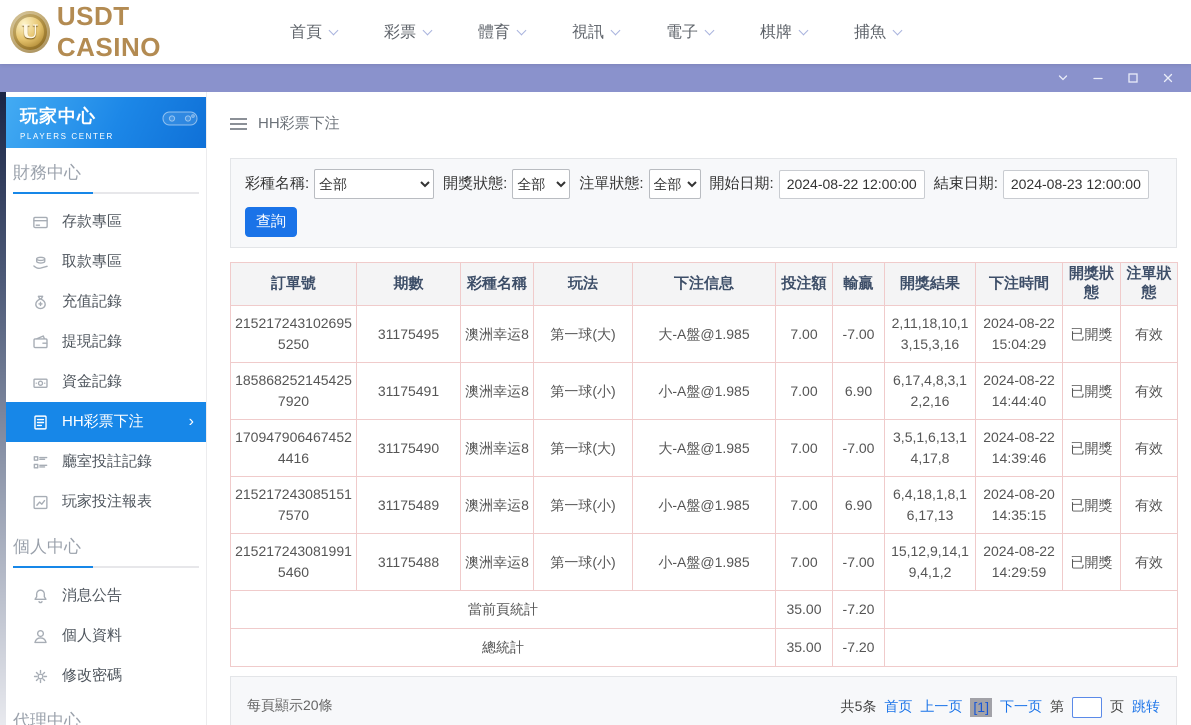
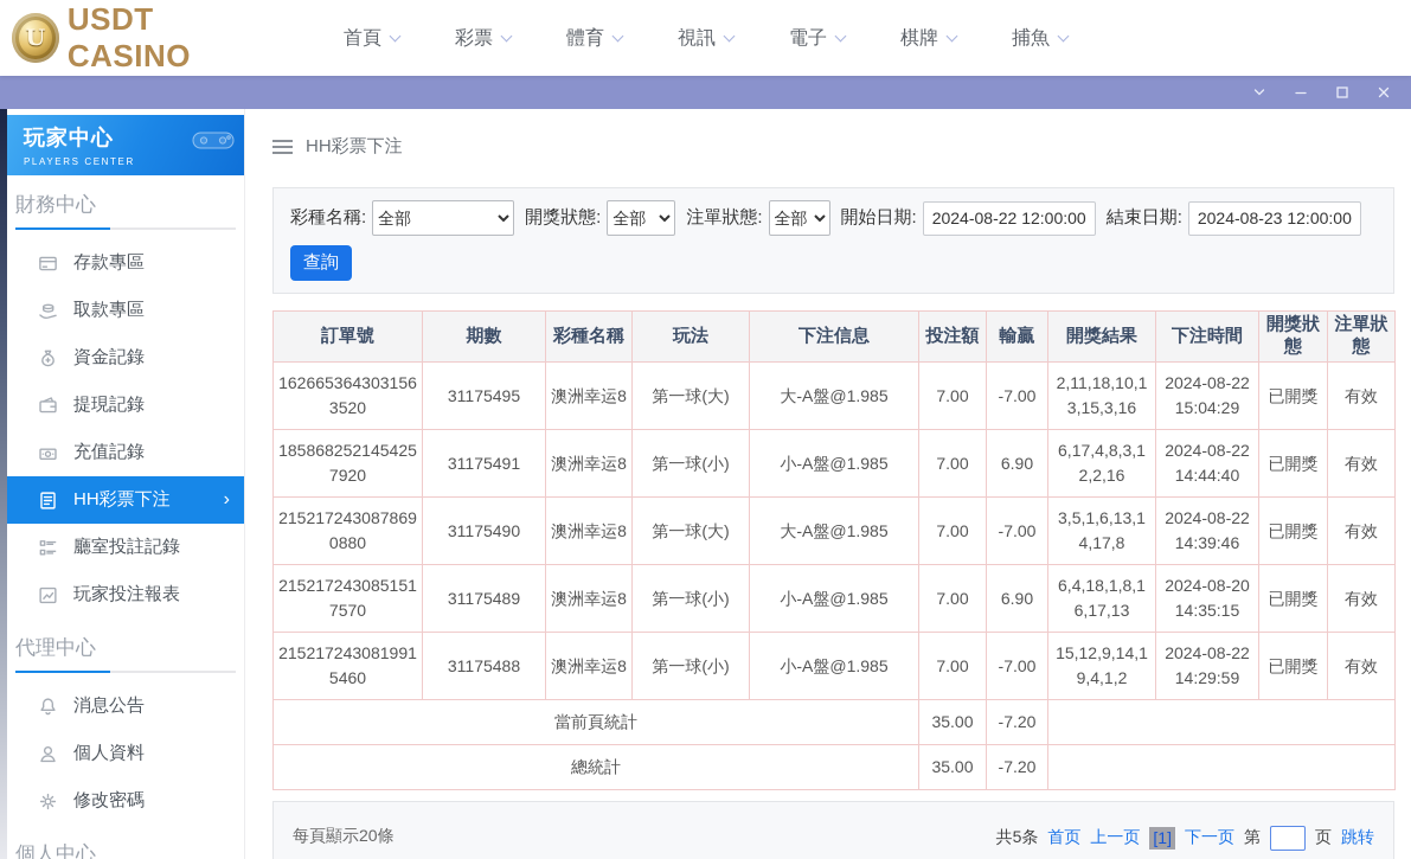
  U
  USDT CASINO
  首頁
  彩票
  體育
  視訊
  電子
  棋牌
  捕魚
  玩家中心
  PLAYERS CENTER
  財務中心
  存款專區
  取款專區
- 充值記錄
+ 資金記錄
  提現記錄
- 資金記錄
+ 充值記錄
  HH彩票下注
  ›
  廳室投註記錄
  玩家投注報表
- 個人中心
+ 代理中心
  消息公告
  個人資料
  修改密碼
- 代理中心
+ 個人中心
  HH彩票下注
  彩種名稱:
  全部
  開獎狀態:
  全部
  注單狀態:
  全部
  開始日期:
  2024-08-22 12:00:00
  結束日期:
  2024-08-23 12:00:00
  查詢
  訂單號	期數	彩種名稱	玩法	下注信息	投注額	輸贏	開獎結果	下注時間	開獎狀態	注單狀態
- 2152172431026955250	31175495	澳洲幸运8	第一球(大)	大-A盤@1.985	7.00	-7.00	2,11,18,10,13,15,3,16	2024-08-22 15:04:29	已開獎	有效
+ 1626653643031563520	31175495	澳洲幸运8	第一球(大)	大-A盤@1.985	7.00	-7.00	2,11,18,10,13,15,3,16	2024-08-22 15:04:29	已開獎	有效
  1858682521454257920	31175491	澳洲幸运8	第一球(小)	小-A盤@1.985	7.00	6.90	6,17,4,8,3,12,2,16	2024-08-22 14:44:40	已開獎	有效
- 1709479064674524416	31175490	澳洲幸运8	第一球(大)	大-A盤@1.985	7.00	-7.00	3,5,1,6,13,14,17,8	2024-08-22 14:39:46	已開獎	有效
+ 2152172430878690880	31175490	澳洲幸运8	第一球(大)	大-A盤@1.985	7.00	-7.00	3,5,1,6,13,14,17,8	2024-08-22 14:39:46	已開獎	有效
  2152172430851517570	31175489	澳洲幸运8	第一球(小)	小-A盤@1.985	7.00	6.90	6,4,18,1,8,16,17,13	2024-08-20 14:35:15	已開獎	有效
  2152172430819915460	31175488	澳洲幸运8	第一球(小)	小-A盤@1.985	7.00	-7.00	15,12,9,14,19,4,1,2	2024-08-22 14:29:59	已開獎	有效
  當前頁統計	35.00	-7.20
  總統計	35.00	-7.20
  每頁顯示20條
  共5条
  首页
  上一页
  [1]
  下一页
  第
  页
  跳转
